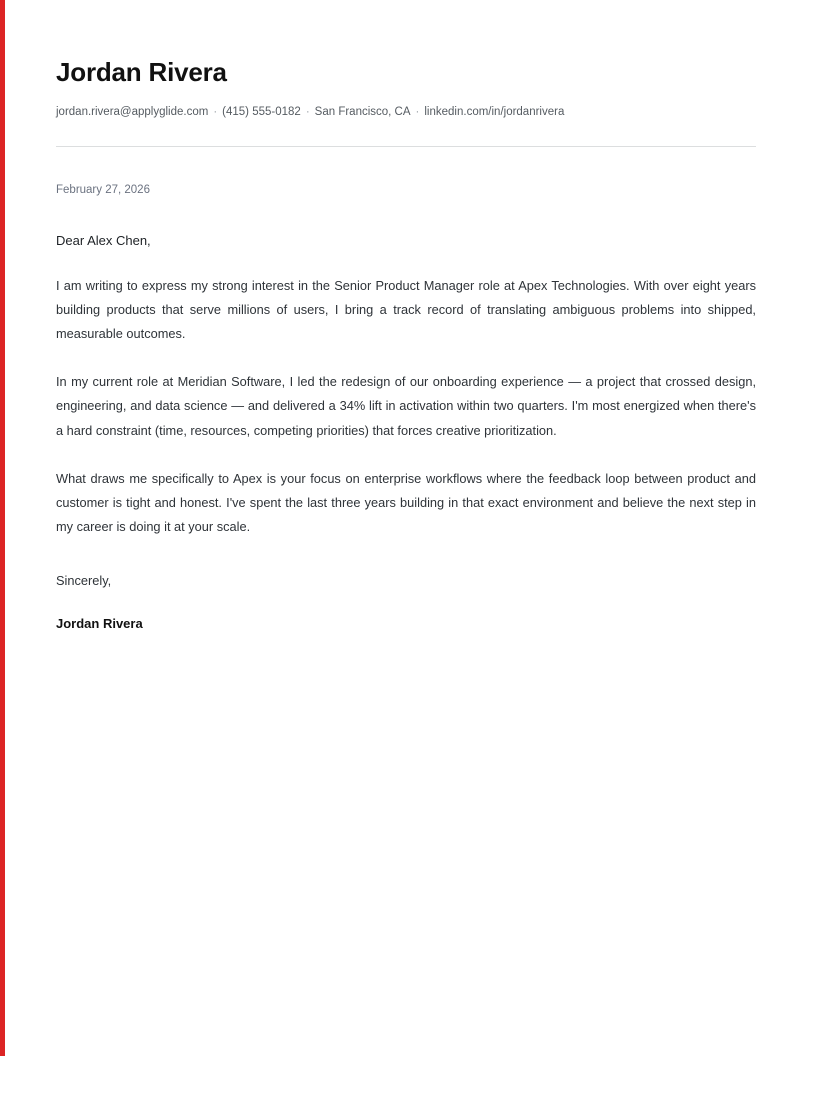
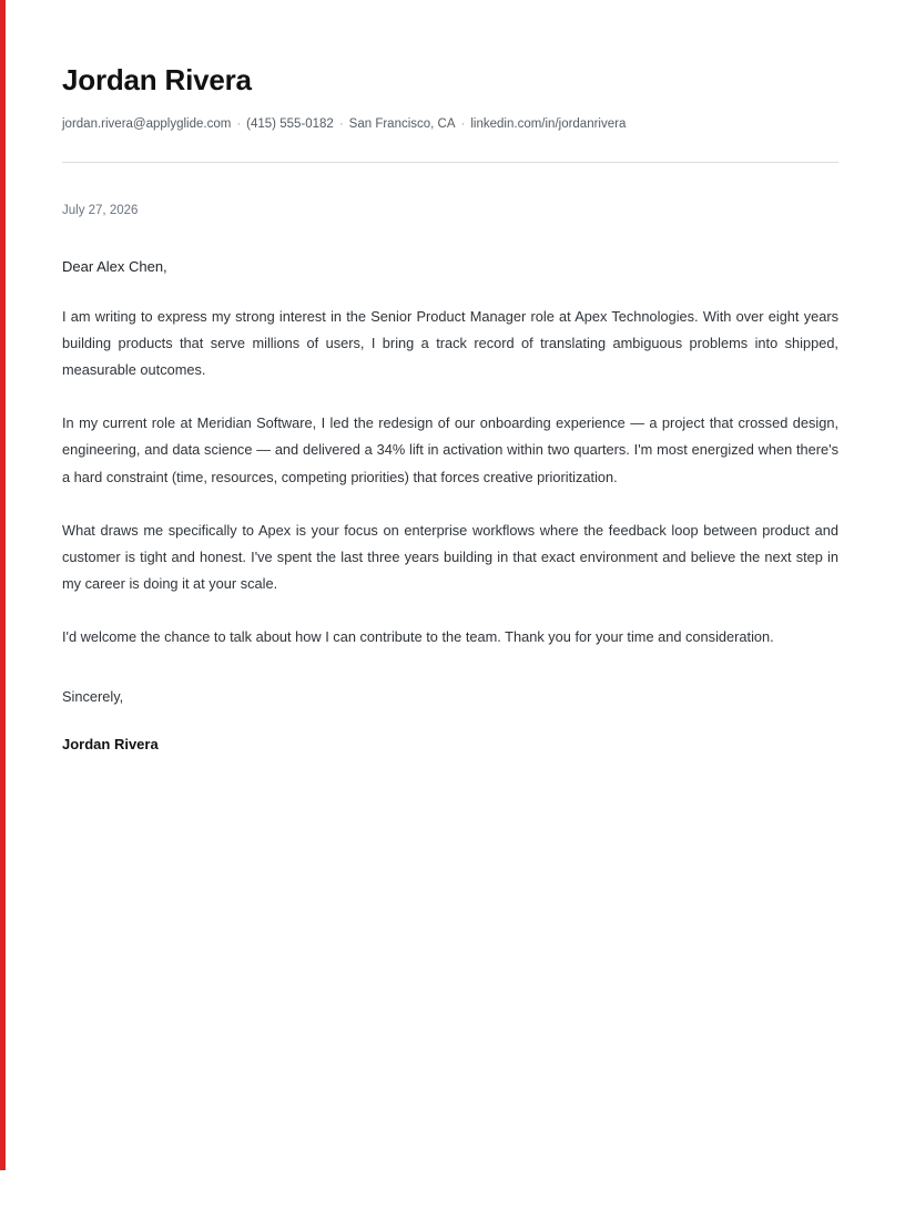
  Jordan Rivera
  jordan.rivera@applyglide.com · (415) 555-0182 · San Francisco, CA · linkedin.com/in/jordanrivera
- February 27, 2026
+ July 27, 2026
  Dear Alex Chen,
  I am writing to express my strong interest in the Senior Product Manager role at Apex Technologies. With over eight years building products that serve millions of users, I bring a track record of translating ambiguous problems into shipped, measurable outcomes.
  In my current role at Meridian Software, I led the redesign of our onboarding experience — a project that crossed design, engineering, and data science — and delivered a 34% lift in activation within two quarters. I'm most energized when there's a hard constraint (time, resources, competing priorities) that forces creative prioritization.
  What draws me specifically to Apex is your focus on enterprise workflows where the feedback loop between product and customer is tight and honest. I've spent the last three years building in that exact environment and believe the next step in my career is doing it at your scale.
+ I'd welcome the chance to talk about how I can contribute to the team. Thank you for your time and consideration.
  Sincerely,
  Jordan Rivera
